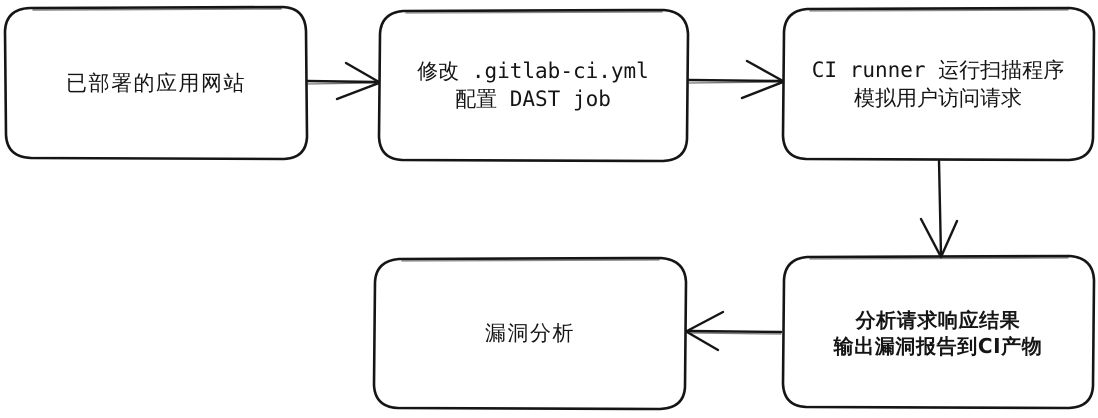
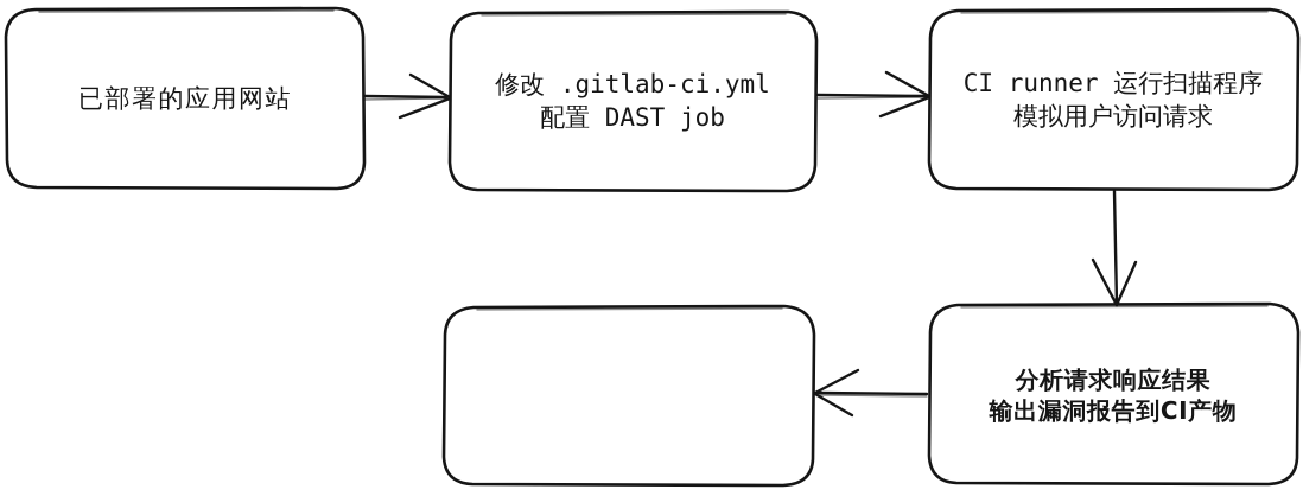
  已部署的应用网站
  修改 .gitlab-ci.yml
  配置 DAST job
  CI runner 运行扫描程序
  模拟用户访问请求
- 漏洞分析
  分析请求响应结果
  输出漏洞报告到CI产物
